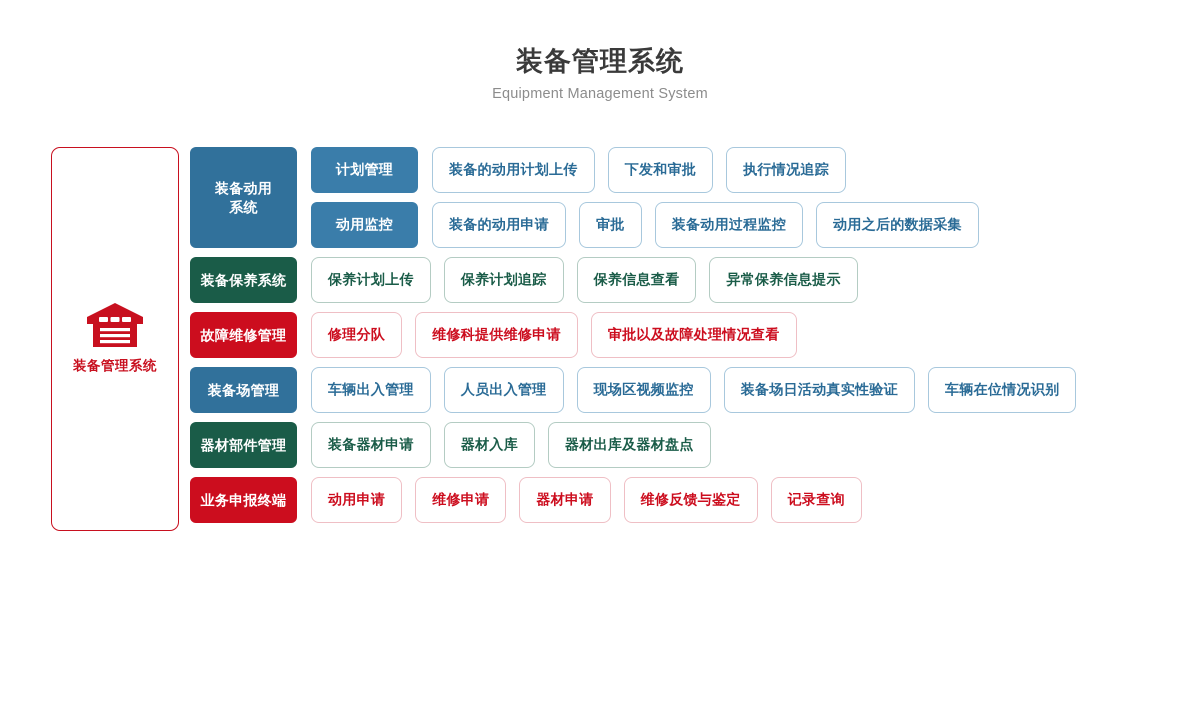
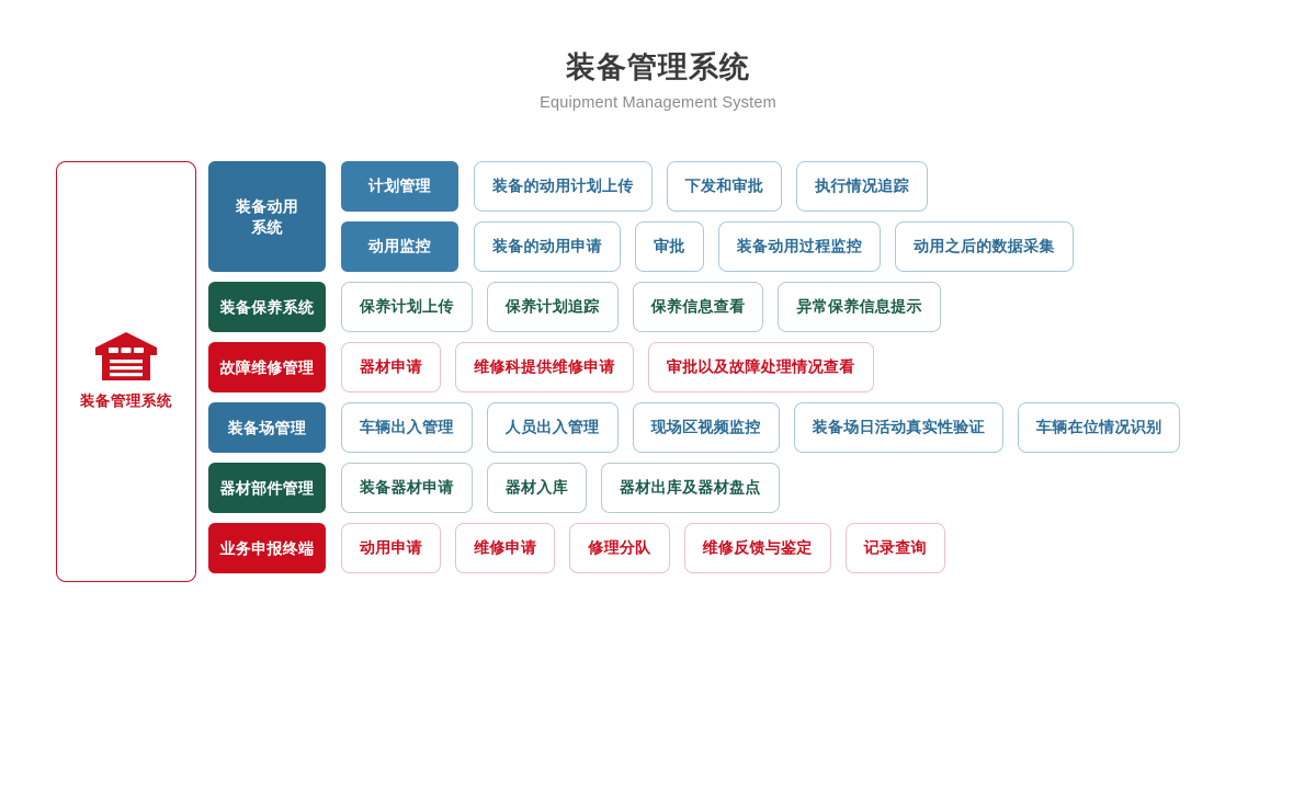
  装备管理系统
  Equipment Management System
  装备管理系统
  装备动用
  系统
  计划管理
  装备的动用计划上传
  下发和审批
  执行情况追踪
  动用监控
  装备的动用申请
  审批
  装备动用过程监控
  动用之后的数据采集
  装备保养系统
  保养计划上传
  保养计划追踪
  保养信息查看
  异常保养信息提示
  故障维修管理
- 修理分队
+ 器材申请
  维修科提供维修申请
  审批以及故障处理情况查看
  装备场管理
  车辆出入管理
  人员出入管理
  现场区视频监控
  装备场日活动真实性验证
  车辆在位情况识别
  器材部件管理
  装备器材申请
  器材入库
  器材出库及器材盘点
  业务申报终端
  动用申请
  维修申请
- 器材申请
+ 修理分队
  维修反馈与鉴定
  记录查询
